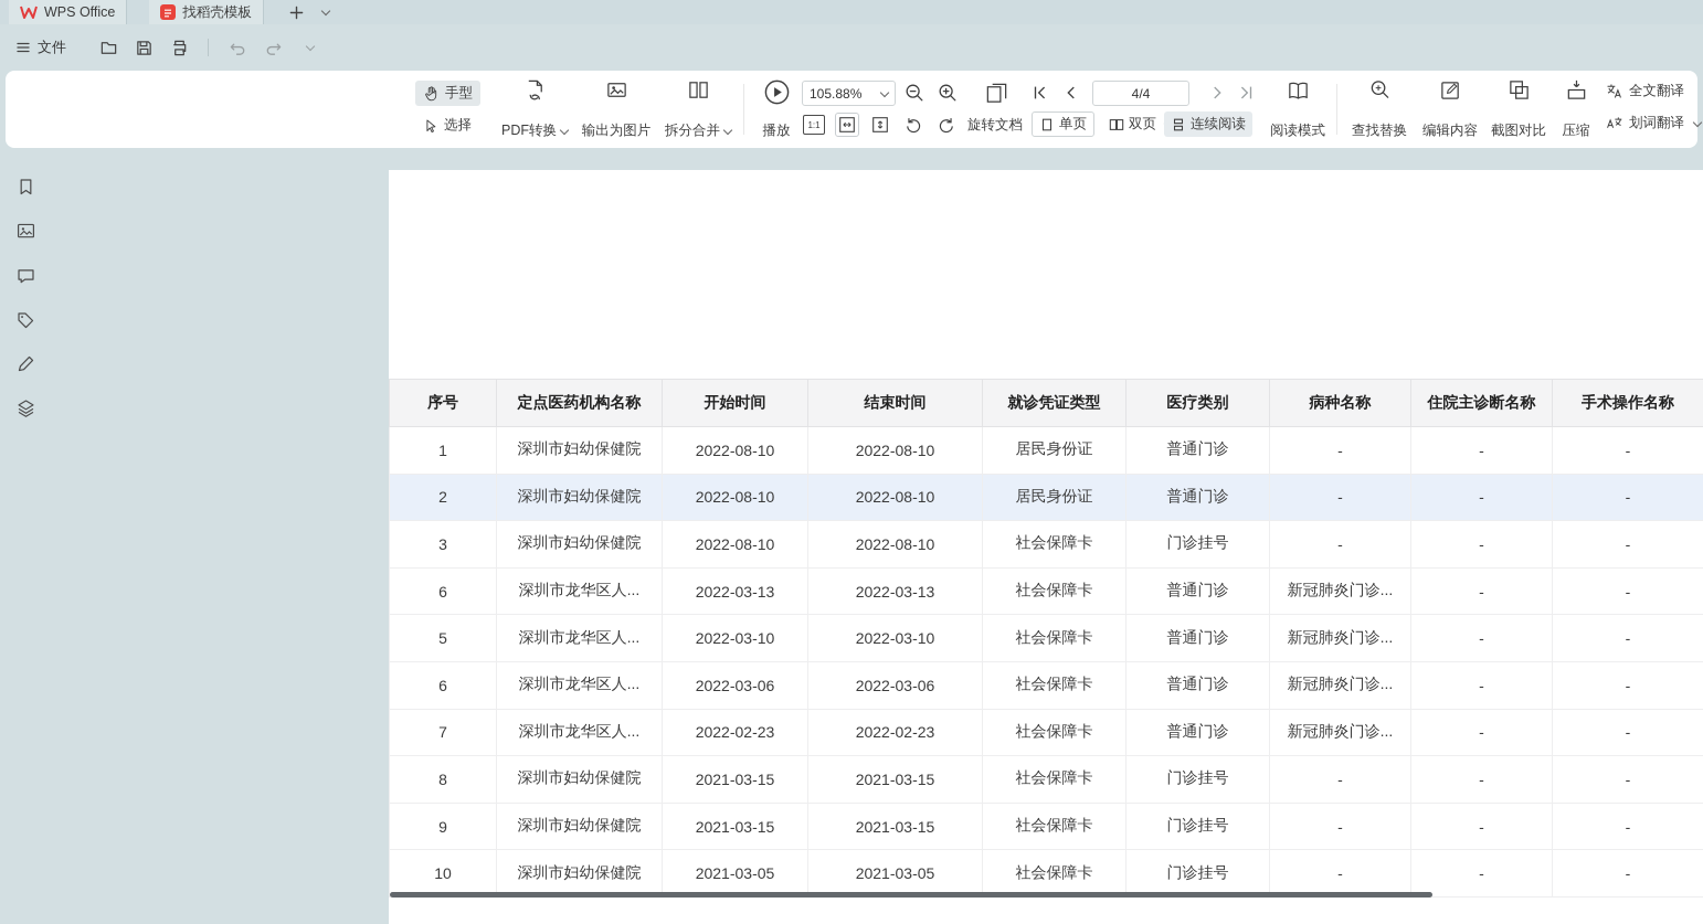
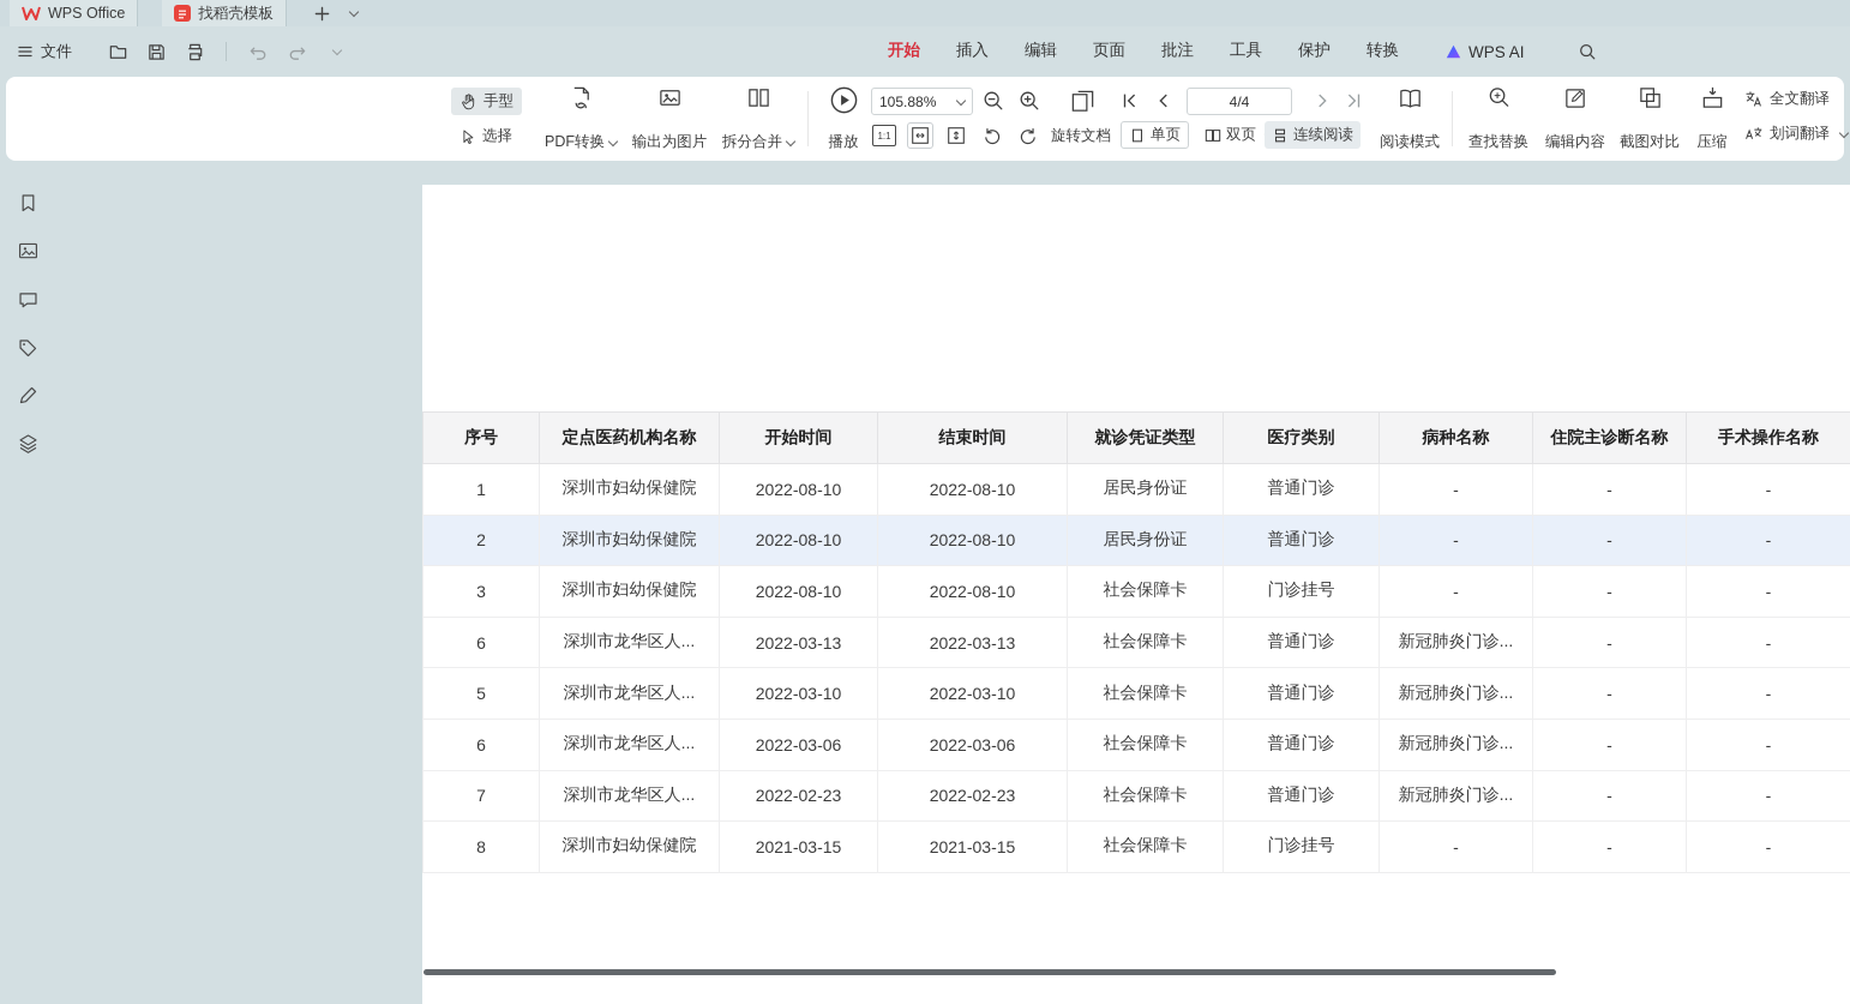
  WPS Office
  找稻壳模板
  文件
+ 开始
+ 插入
+ 编辑
+ 页面
+ 批注
+ 工具
+ 保护
+ 转换
+ WPS AI
  手型
  选择
  PDF转换
  输出为图片
  拆分合并
  播放
  105.88%
  4/4
  阅读模式
  1:1
  旋转文档
  单页
  双页
  连续阅读
  查找替换
  编辑内容
  截图对比
  压缩
  全文翻译
  划词翻译
  序号	定点医药机构名称	开始时间	结束时间	就诊凭证类型	医疗类别	病种名称	住院主诊断名称	手术操作名称
  1	深圳市妇幼保健院	2022-08-10	2022-08-10	居民身份证	普通门诊	-	-	-
  2	深圳市妇幼保健院	2022-08-10	2022-08-10	居民身份证	普通门诊	-	-	-
  3	深圳市妇幼保健院	2022-08-10	2022-08-10	社会保障卡	门诊挂号	-	-	-
  6	深圳市龙华区人...	2022-03-13	2022-03-13	社会保障卡	普通门诊	新冠肺炎门诊...	-	-
  5	深圳市龙华区人...	2022-03-10	2022-03-10	社会保障卡	普通门诊	新冠肺炎门诊...	-	-
  6	深圳市龙华区人...	2022-03-06	2022-03-06	社会保障卡	普通门诊	新冠肺炎门诊...	-	-
  7	深圳市龙华区人...	2022-02-23	2022-02-23	社会保障卡	普通门诊	新冠肺炎门诊...	-	-
  8	深圳市妇幼保健院	2021-03-15	2021-03-15	社会保障卡	门诊挂号	-	-	-
- 9	深圳市妇幼保健院	2021-03-15	2021-03-15	社会保障卡	门诊挂号	-	-	-
- 10	深圳市妇幼保健院	2021-03-05	2021-03-05	社会保障卡	门诊挂号	-	-	-
